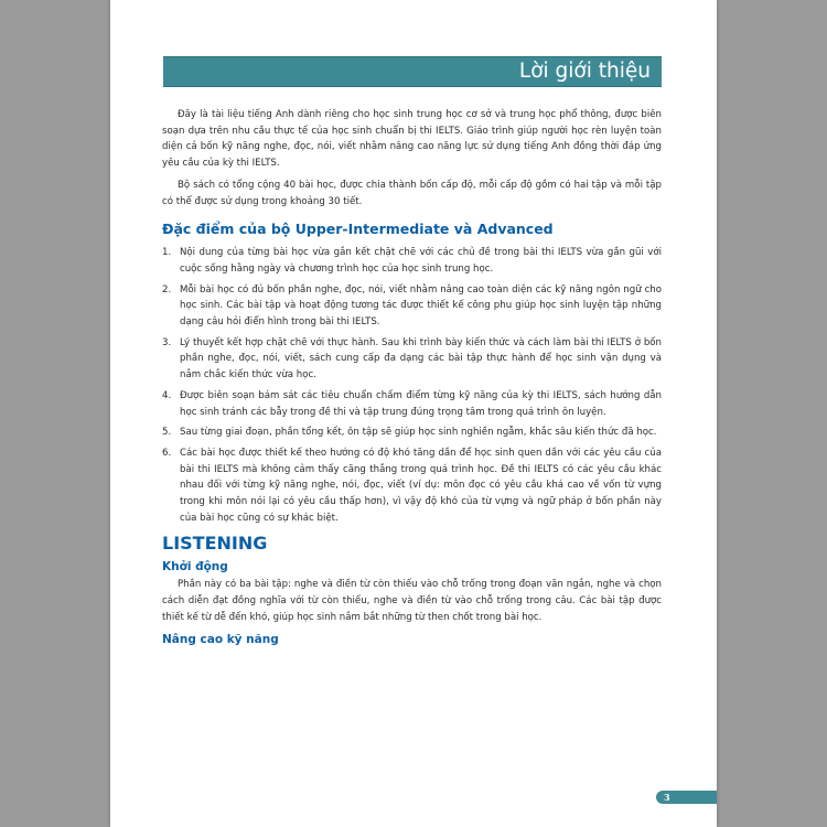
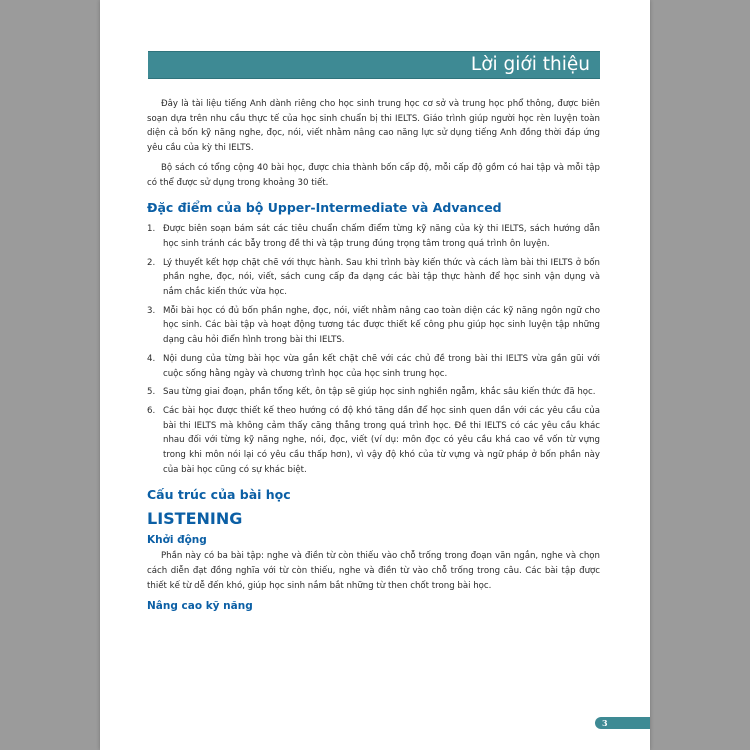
  Lời giới thiệu
  Đây là tài liệu tiếng Anh dành riêng cho học sinh trung học cơ sở và trung học phổ thông, được biên soạn dựa trên nhu cầu thực tế của học sinh chuẩn bị thi IELTS. Giáo trình giúp người học rèn luyện toàn diện cả bốn kỹ năng nghe, đọc, nói, viết nhằm nâng cao năng lực sử dụng tiếng Anh đồng thời đáp ứng yêu cầu của kỳ thi IELTS.
  Bộ sách có tổng cộng 40 bài học, được chia thành bốn cấp độ, mỗi cấp độ gồm có hai tập và mỗi tập có thể được sử dụng trong khoảng 30 tiết.
  Đặc điểm của bộ Upper-Intermediate và Advanced
  1.
- Nội dung của từng bài học vừa gắn kết chặt chẽ với các chủ đề trong bài thi IELTS vừa gần gũi với cuộc sống hằng ngày và chương trình học của học sinh trung học.
+ Được biên soạn bám sát các tiêu chuẩn chấm điểm từng kỹ năng của kỳ thi IELTS, sách hướng dẫn học sinh tránh các bẫy trong đề thi và tập trung đúng trọng tâm trong quá trình ôn luyện.
  2.
- Mỗi bài học có đủ bốn phần nghe, đọc, nói, viết nhằm nâng cao toàn diện các kỹ năng ngôn ngữ cho học sinh. Các bài tập và hoạt động tương tác được thiết kế công phu giúp học sinh luyện tập những dạng câu hỏi điển hình trong bài thi IELTS.
+ Lý thuyết kết hợp chặt chẽ với thực hành. Sau khi trình bày kiến thức và cách làm bài thi IELTS ở bốn phần nghe, đọc, nói, viết, sách cung cấp đa dạng các bài tập thực hành để học sinh vận dụng và nắm chắc kiến thức vừa học.
  3.
- Lý thuyết kết hợp chặt chẽ với thực hành. Sau khi trình bày kiến thức và cách làm bài thi IELTS ở bốn phần nghe, đọc, nói, viết, sách cung cấp đa dạng các bài tập thực hành để học sinh vận dụng và nắm chắc kiến thức vừa học.
+ Mỗi bài học có đủ bốn phần nghe, đọc, nói, viết nhằm nâng cao toàn diện các kỹ năng ngôn ngữ cho học sinh. Các bài tập và hoạt động tương tác được thiết kế công phu giúp học sinh luyện tập những dạng câu hỏi điển hình trong bài thi IELTS.
  4.
- Được biên soạn bám sát các tiêu chuẩn chấm điểm từng kỹ năng của kỳ thi IELTS, sách hướng dẫn học sinh tránh các bẫy trong đề thi và tập trung đúng trọng tâm trong quá trình ôn luyện.
+ Nội dung của từng bài học vừa gắn kết chặt chẽ với các chủ đề trong bài thi IELTS vừa gần gũi với cuộc sống hằng ngày và chương trình học của học sinh trung học.
  5.
  Sau từng giai đoạn, phần tổng kết, ôn tập sẽ giúp học sinh nghiền ngẫm, khắc sâu kiến thức đã học.
  6.
  Các bài học được thiết kế theo hướng có độ khó tăng dần để học sinh quen dần với các yêu cầu của bài thi IELTS mà không cảm thấy căng thẳng trong quá trình học. Đề thi IELTS có các yêu cầu khác nhau đối với từng kỹ năng nghe, nói, đọc, viết (ví dụ: môn đọc có yêu cầu khá cao về vốn từ vựng trong khi môn nói lại có yêu cầu thấp hơn), vì vậy độ khó của từ vựng và ngữ pháp ở bốn phần này của bài học cũng có sự khác biệt.
+ Cấu trúc của bài học
  LISTENING
  Khởi động
  Phần này có ba bài tập: nghe và điền từ còn thiếu vào chỗ trống trong đoạn văn ngắn, nghe và chọn cách diễn đạt đồng nghĩa với từ còn thiếu, nghe và điền từ vào chỗ trống trong câu. Các bài tập được thiết kế từ dễ đến khó, giúp học sinh nắm bắt những từ then chốt trong bài học.
  Nâng cao kỹ năng
  3
